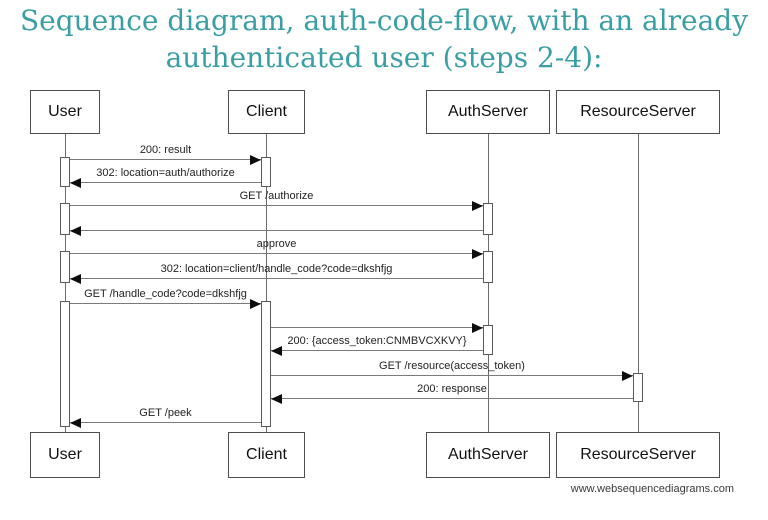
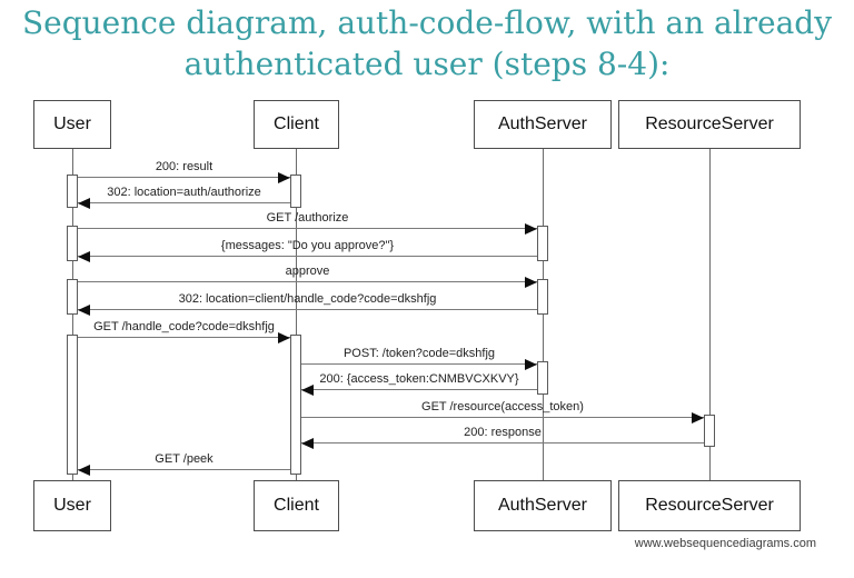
  Sequence diagram, auth-code-flow, with an already
- authenticated user (steps 2-4):
+ authenticated user (steps 8-4):
  User
  User
  Client
  Client
  AuthServer
  AuthServer
  ResourceServer
  ResourceServer
  200: result
  302: location=auth/authorize
  GET /authorize
+ {messages: "Do you approve?"}
  approve
  302: location=client/handle_code?code=dkshfjg
  GET /handle_code?code=dkshfjg
+ POST: /token?code=dkshfjg
  200: {access_token:CNMBVCXKVY}
  GET /resource(access_token)
  200: response
  GET /peek
  www.websequencediagrams.com
